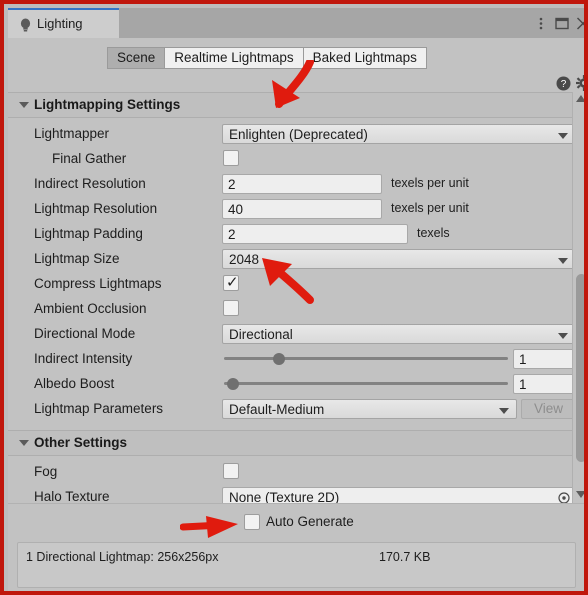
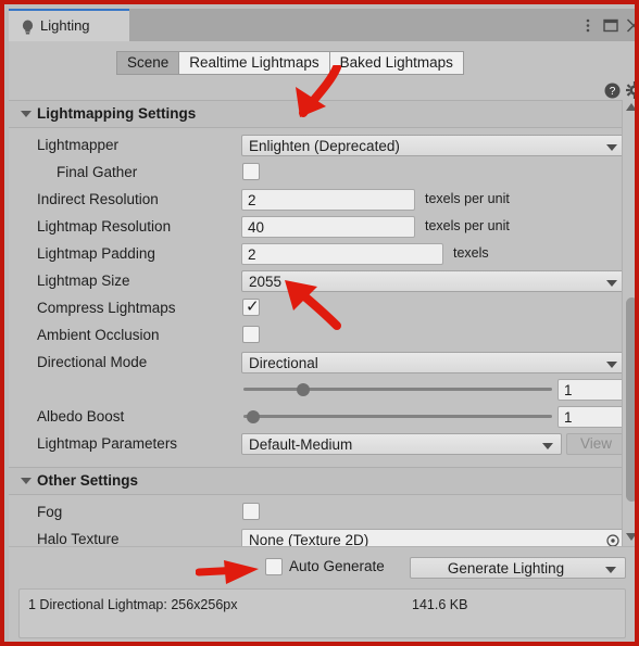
  Lighting
  Scene
  Realtime Lightmaps
  Baked Lightmaps
  ?
  Lightmapping Settings
  Lightmapper
  Enlighten (Deprecated)
  Final Gather
  Indirect Resolution
  2
  texels per unit
  Lightmap Resolution
  40
  texels per unit
  Lightmap Padding
  2
  texels
  Lightmap Size
- 2048
+ 2055
  Compress Lightmaps
  ✓
  Ambient Occlusion
  Directional Mode
  Directional
- Indirect Intensity
  1
  Albedo Boost
  1
  Lightmap Parameters
  Default-Medium
  View
  Other Settings
  Fog
  Halo Texture
  None (Texture 2D)
  Auto Generate
+ Generate Lighting
  1 Directional Lightmap: 256x256px
- 170.7 KB
+ 141.6 KB
